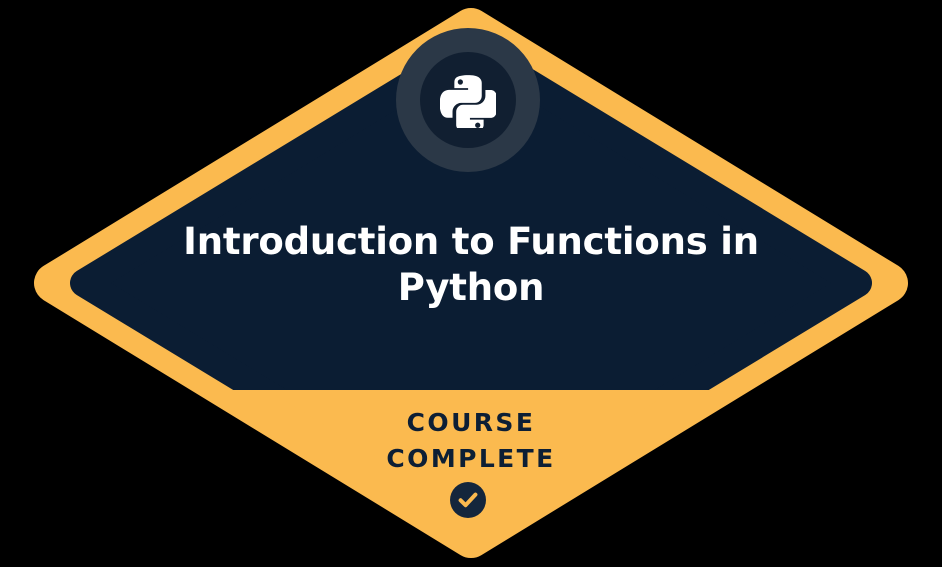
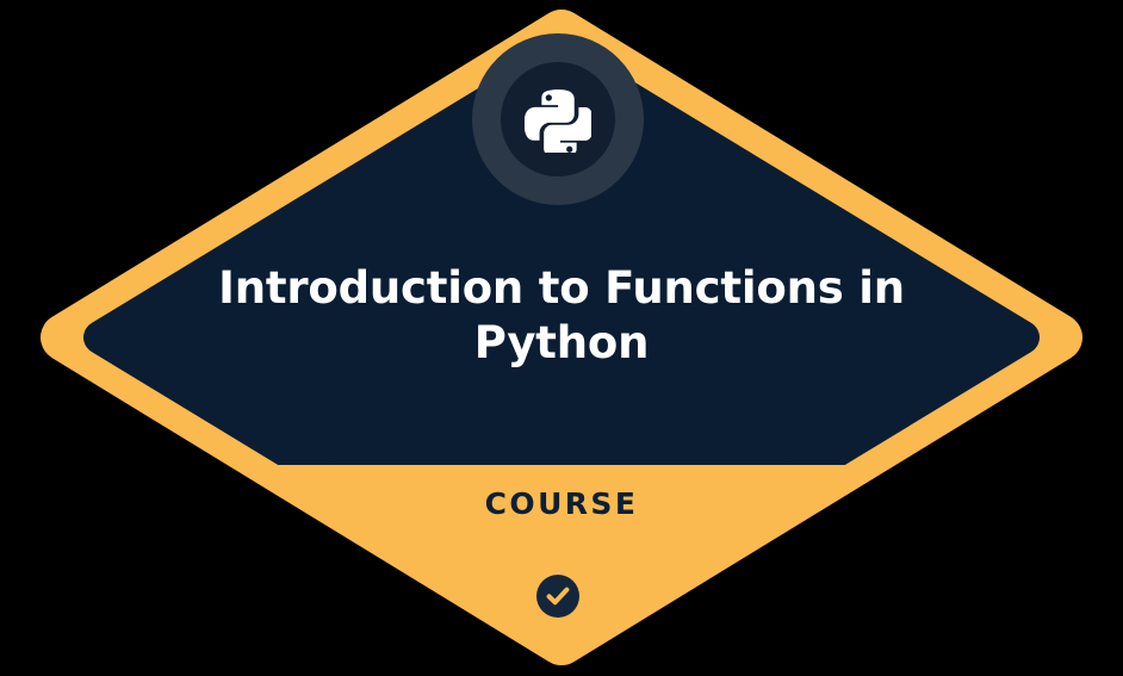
  Introduction to Functions in
  Python
  COURSE
- COMPLETE
